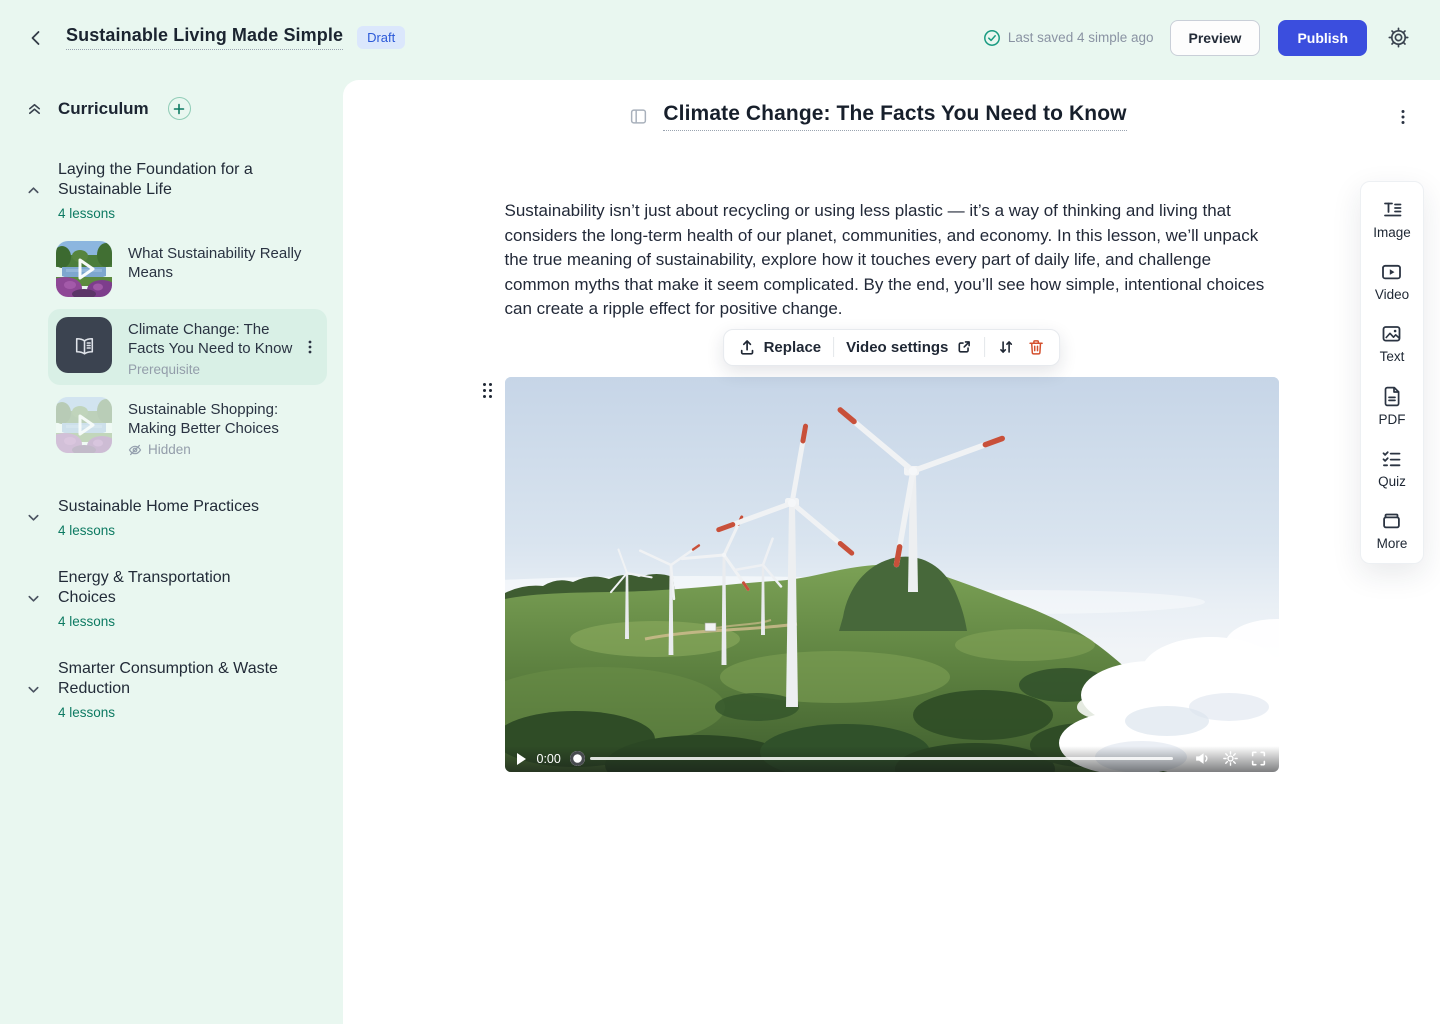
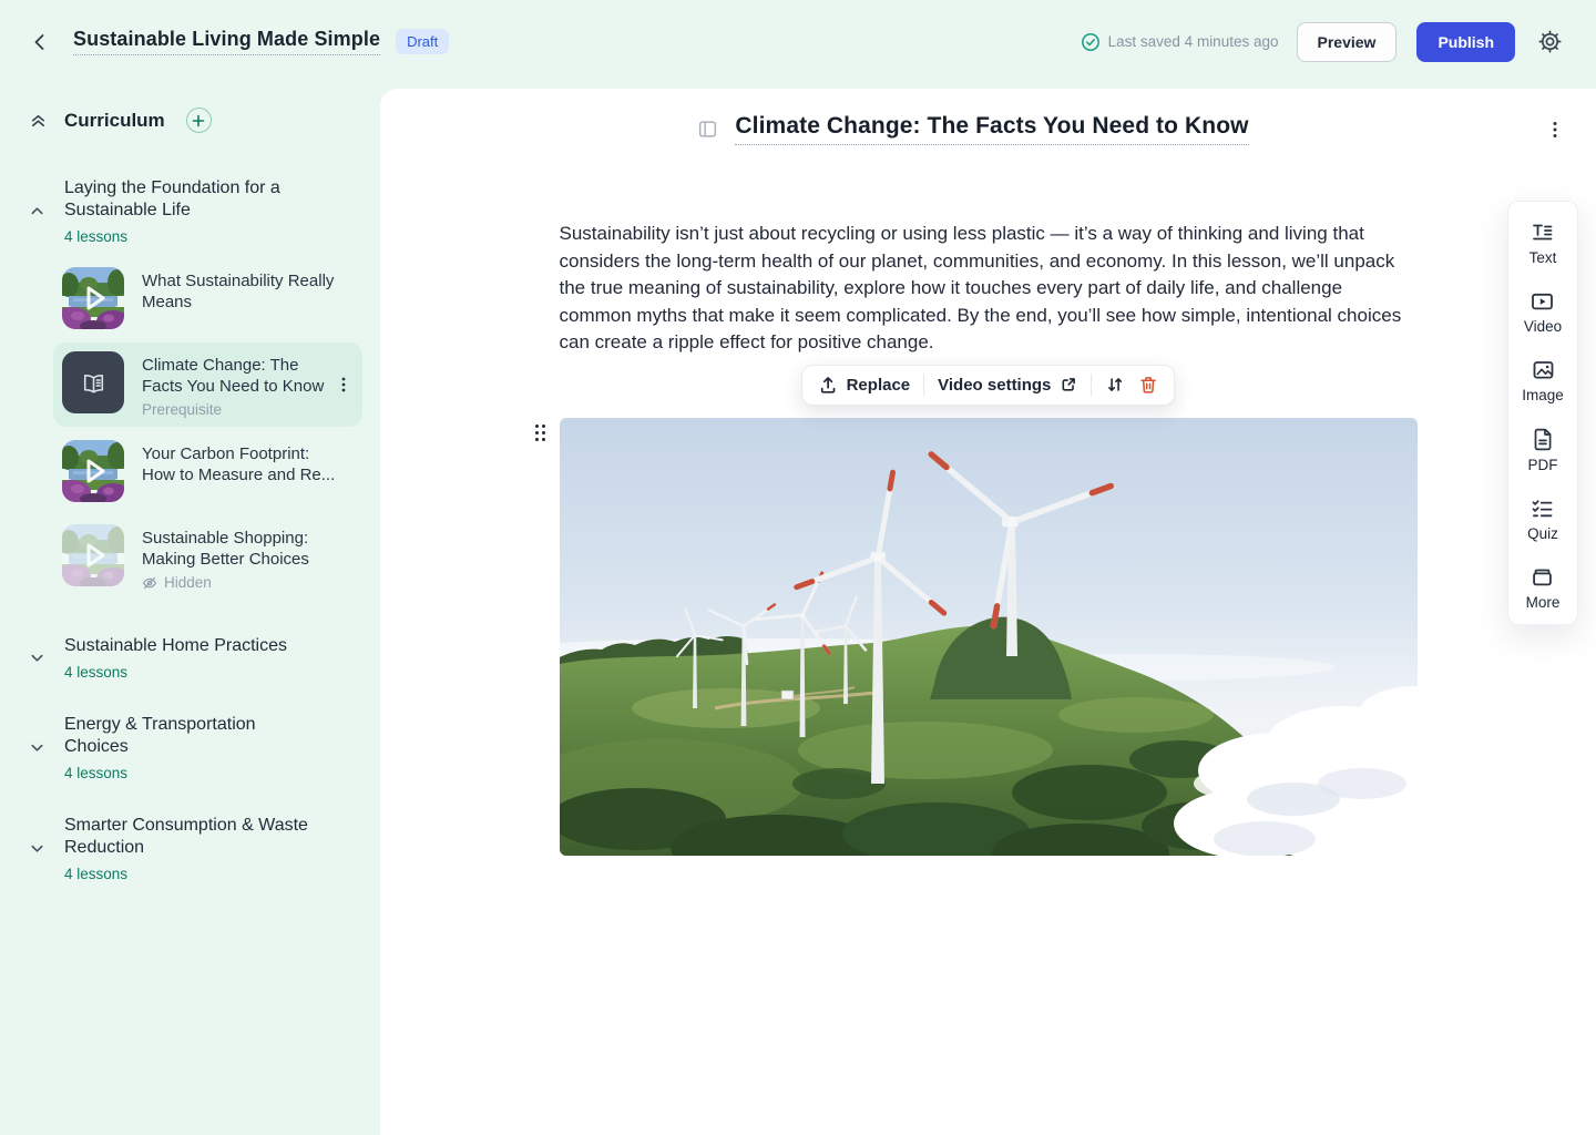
  Sustainable Living Made Simple
  Draft
- Last saved 4 simple ago
+ Last saved 4 minutes ago
  Preview
  Publish
  Curriculum
  Laying the Foundation for a Sustainable Life
  4 lessons
  What Sustainability Really Means
  Climate Change: The Facts You Need to Know
  Prerequisite
+ Your Carbon Footprint: How to Measure and Re...
  Sustainable Shopping: Making Better Choices
  Hidden
  Sustainable Home Practices
  4 lessons
  Energy & Transportation Choices
  4 lessons
  Smarter Consumption & Waste Reduction
  4 lessons
  Climate Change: The Facts You Need to Know
  Sustainability isn’t just about recycling or using less plastic — it’s a way of thinking and living that considers the long-term health of our planet, communities, and economy. In this lesson, we’ll unpack the true meaning of sustainability, explore how it touches every part of daily life, and challenge common myths that make it seem complicated. By the end, you’ll see how simple, intentional choices can create a ripple effect for positive change.
  Replace
  Video settings
- 0:00
- Image
+ Text
  Video
- Text
+ Image
  PDF
  Quiz
  More
